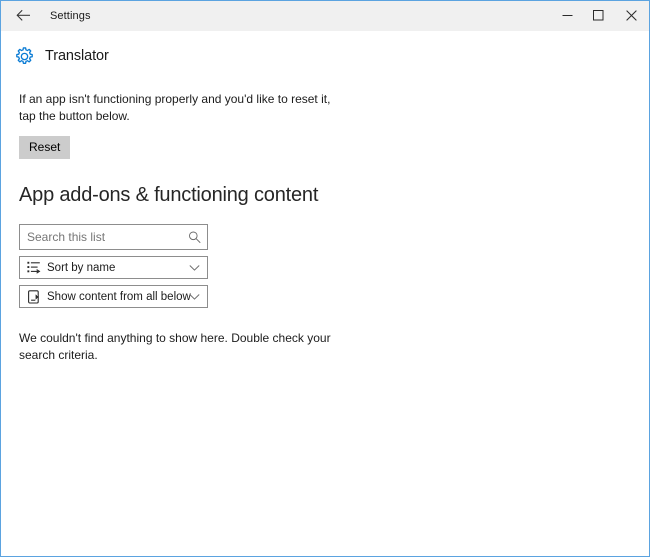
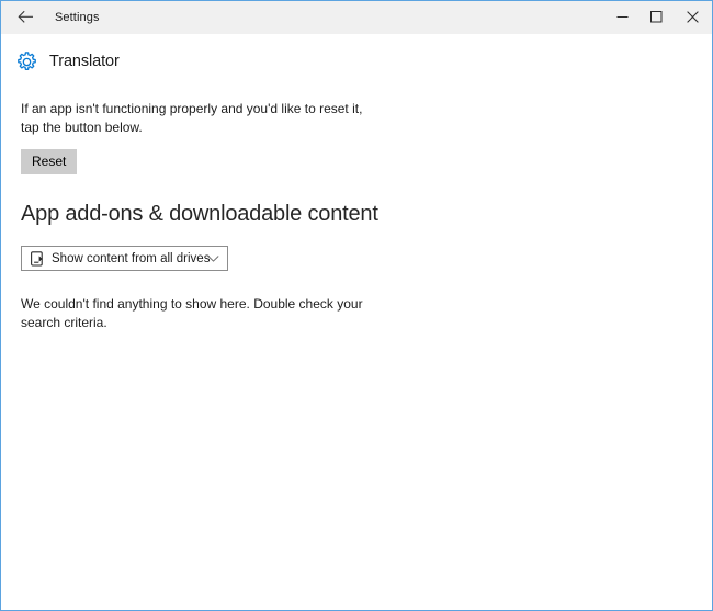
  Settings
  Translator
  If an app isn't functioning properly and you'd like to reset it, tap the button below.
  Reset
- App add-ons & functioning content
+ App add-ons & downloadable content
- Search this list
- Sort by name
- Show content from all below
+ Show content from all drives
  We couldn't find anything to show here. Double check your search criteria.
